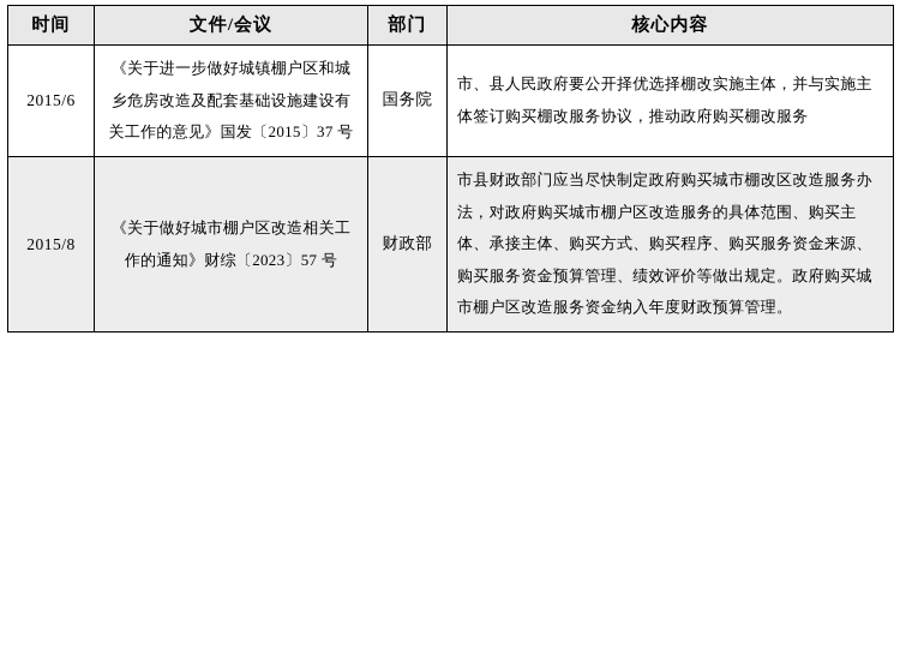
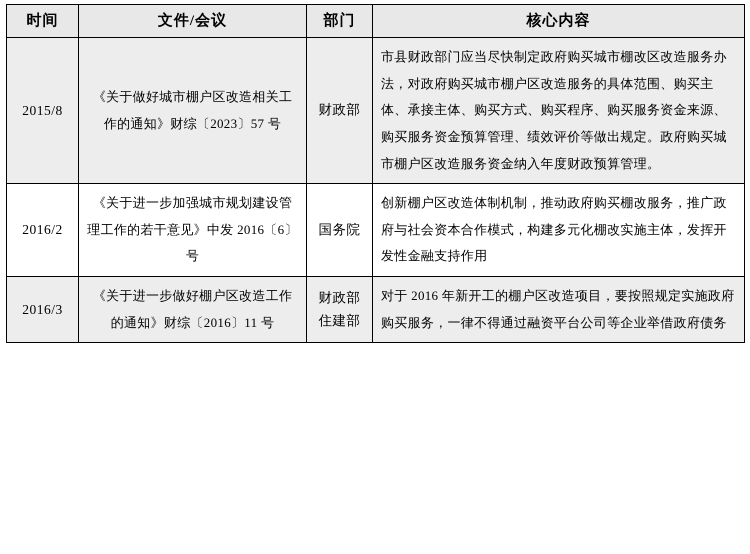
  时间	文件/会议	部门	核心内容
- 2015/6	《关于进一步做好城镇棚户区和城乡危房改造及配套基础设施建设有关工作的意见》国发〔2015〕37 号	国务院	市、县人民政府要公开择优选择棚改实施主体，并与实施主体签订购买棚改服务协议，推动政府购买棚改服务
  2015/8	《关于做好城市棚户区改造相关工作的通知》财综〔2023〕57 号	财政部	市县财政部门应当尽快制定政府购买城市棚改区改造服务办法，对政府购买城市棚户区改造服务的具体范围、购买主体、承接主体、购买方式、购买程序、购买服务资金来源、购买服务资金预算管理、绩效评价等做出规定。政府购买城市棚户区改造服务资金纳入年度财政预算管理。
+ 2016/2	《关于进一步加强城市规划建设管理工作的若干意见》中发 2016〔6〕号	国务院	创新棚户区改造体制机制，推动政府购买棚改服务，推广政府与社会资本合作模式，构建多元化棚改实施主体，发挥开发性金融支持作用
+ 2016/3	《关于进一步做好棚户区改造工作的通知》财综〔2016〕11 号	财政部住建部	对于 2016 年新开工的棚户区改造项目，要按照规定实施政府购买服务，一律不得通过融资平台公司等企业举借政府债务
